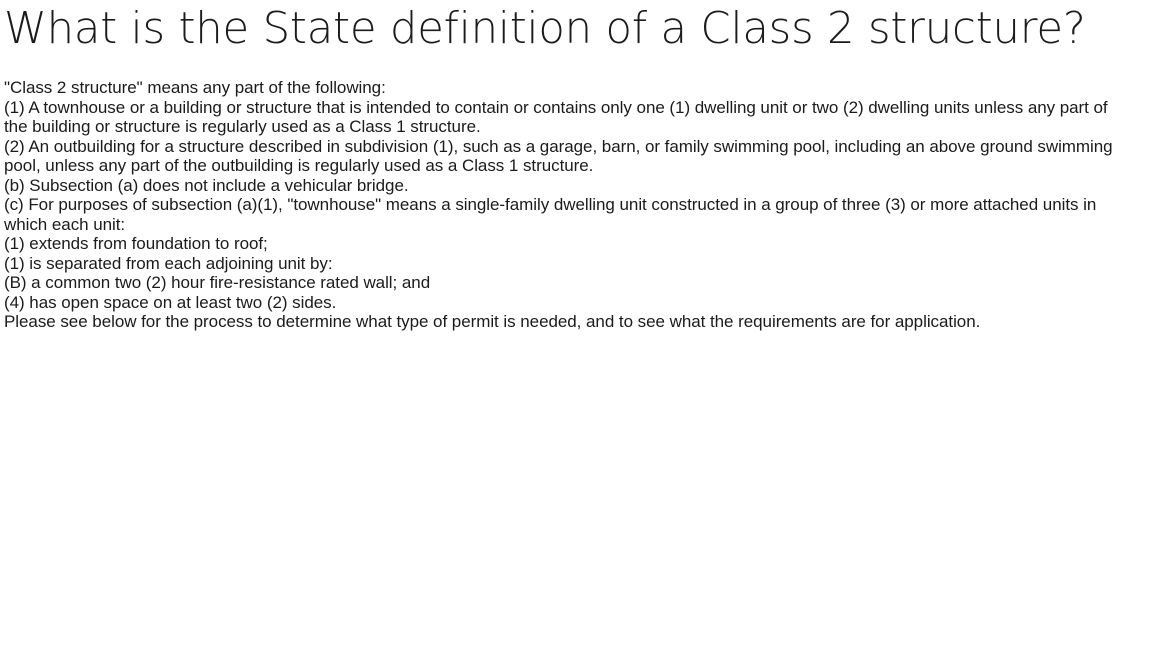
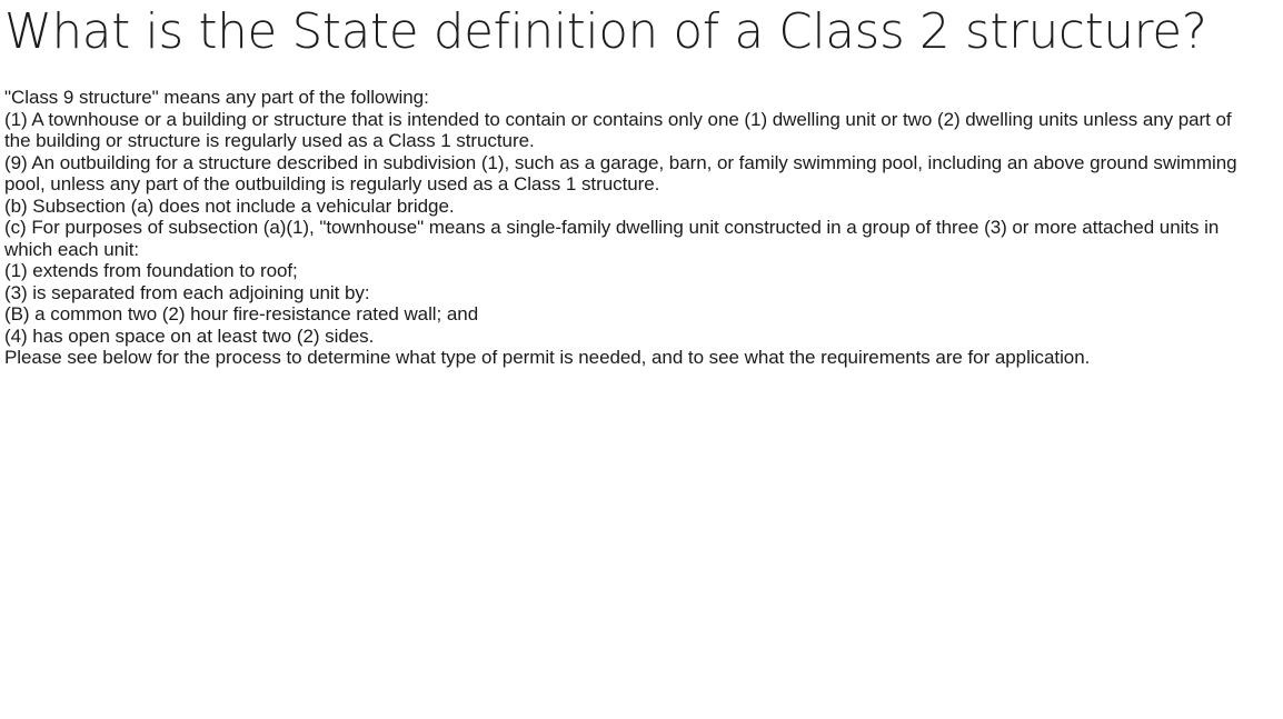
  What is the State definition of a Class 2 structure?
- "Class 2 structure" means any part of the following:
+ "Class 9 structure" means any part of the following:
  (1) A townhouse or a building or structure that is intended to contain or contains only one (1) dwelling unit or two (2) dwelling units unless any part of the building or structure is regularly used as a Class 1 structure.
- (2) An outbuilding for a structure described in subdivision (1), such as a garage, barn, or family swimming pool, including an above ground swimming pool, unless any part of the outbuilding is regularly used as a Class 1 structure.
+ (9) An outbuilding for a structure described in subdivision (1), such as a garage, barn, or family swimming pool, including an above ground swimming pool, unless any part of the outbuilding is regularly used as a Class 1 structure.
  (b) Subsection (a) does not include a vehicular bridge.
  (c) For purposes of subsection (a)(1), "townhouse" means a single-family dwelling unit constructed in a group of three (3) or more attached units in which each unit:
  (1) extends from foundation to roof;
- (1) is separated from each adjoining unit by:
+ (3) is separated from each adjoining unit by:
  (B) a common two (2) hour fire-resistance rated wall; and
  (4) has open space on at least two (2) sides.
  Please see below for the process to determine what type of permit is needed, and to see what the requirements are for application.
